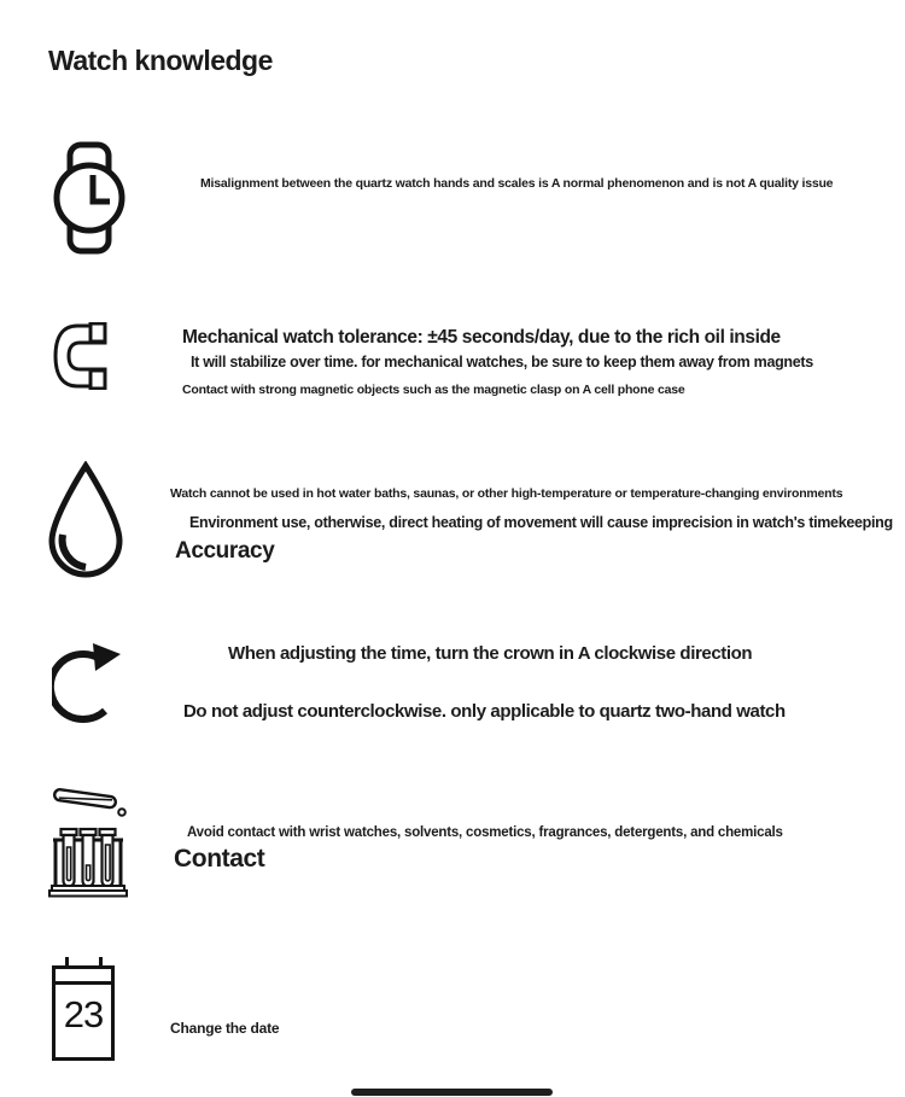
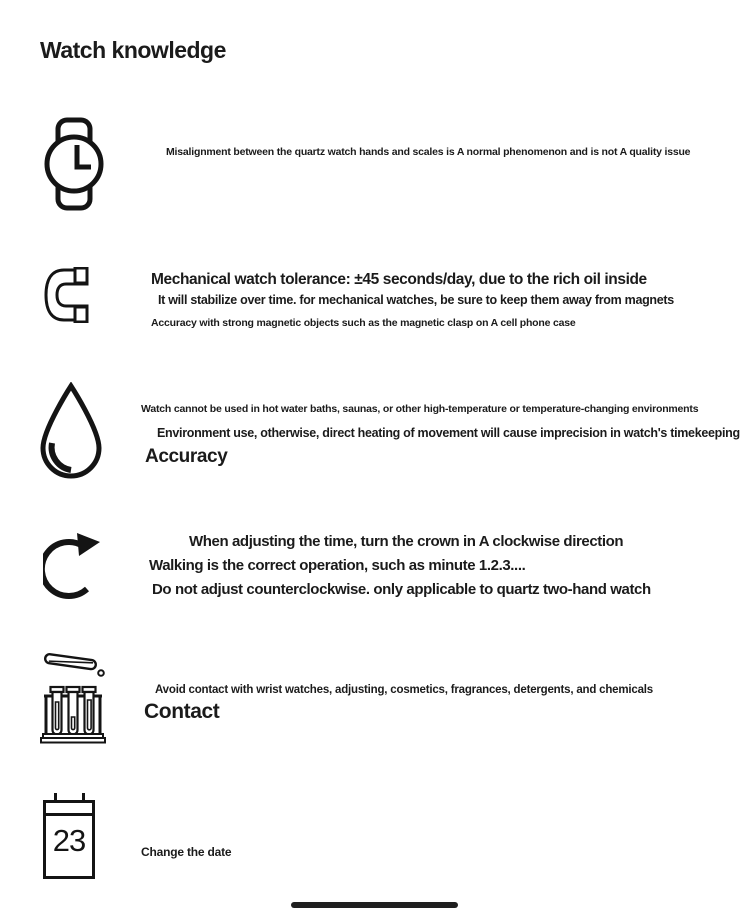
  Watch knowledge
  Misalignment between the quartz watch hands and scales is A normal phenomenon and is not A quality issue
  Mechanical watch tolerance: ±45 seconds/day, due to the rich oil inside
  It will stabilize over time. for mechanical watches, be sure to keep them away from magnets
- Contact with strong magnetic objects such as the magnetic clasp on A cell phone case
+ Accuracy with strong magnetic objects such as the magnetic clasp on A cell phone case
  Watch cannot be used in hot water baths, saunas, or other high-temperature or temperature-changing environments
  Environment use, otherwise, direct heating of movement will cause imprecision in watch's timekeeping
  Accuracy
  When adjusting the time, turn the crown in A clockwise direction
+ Walking is the correct operation, such as minute 1.2.3....
  Do not adjust counterclockwise. only applicable to quartz two-hand watch
- Avoid contact with wrist watches, solvents, cosmetics, fragrances, detergents, and chemicals
+ Avoid contact with wrist watches, adjusting, cosmetics, fragrances, detergents, and chemicals
  Contact
  23
  Change the date
